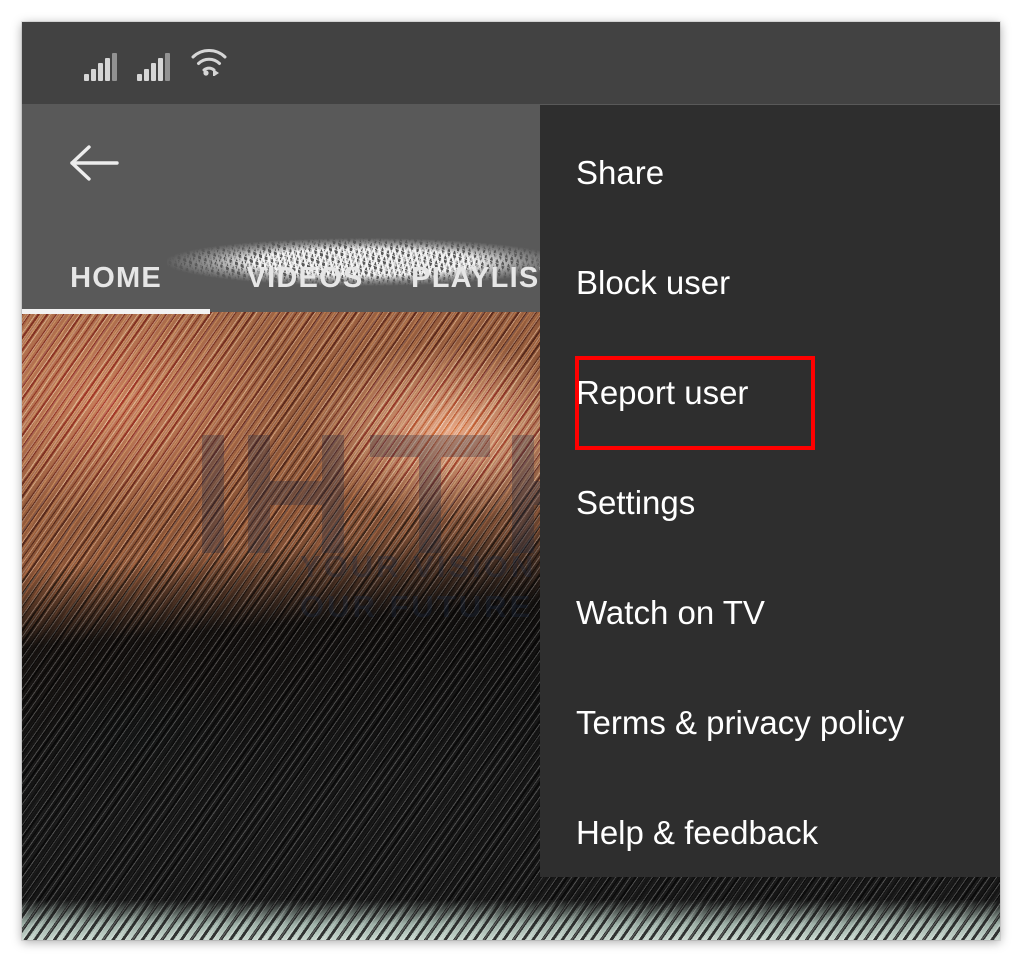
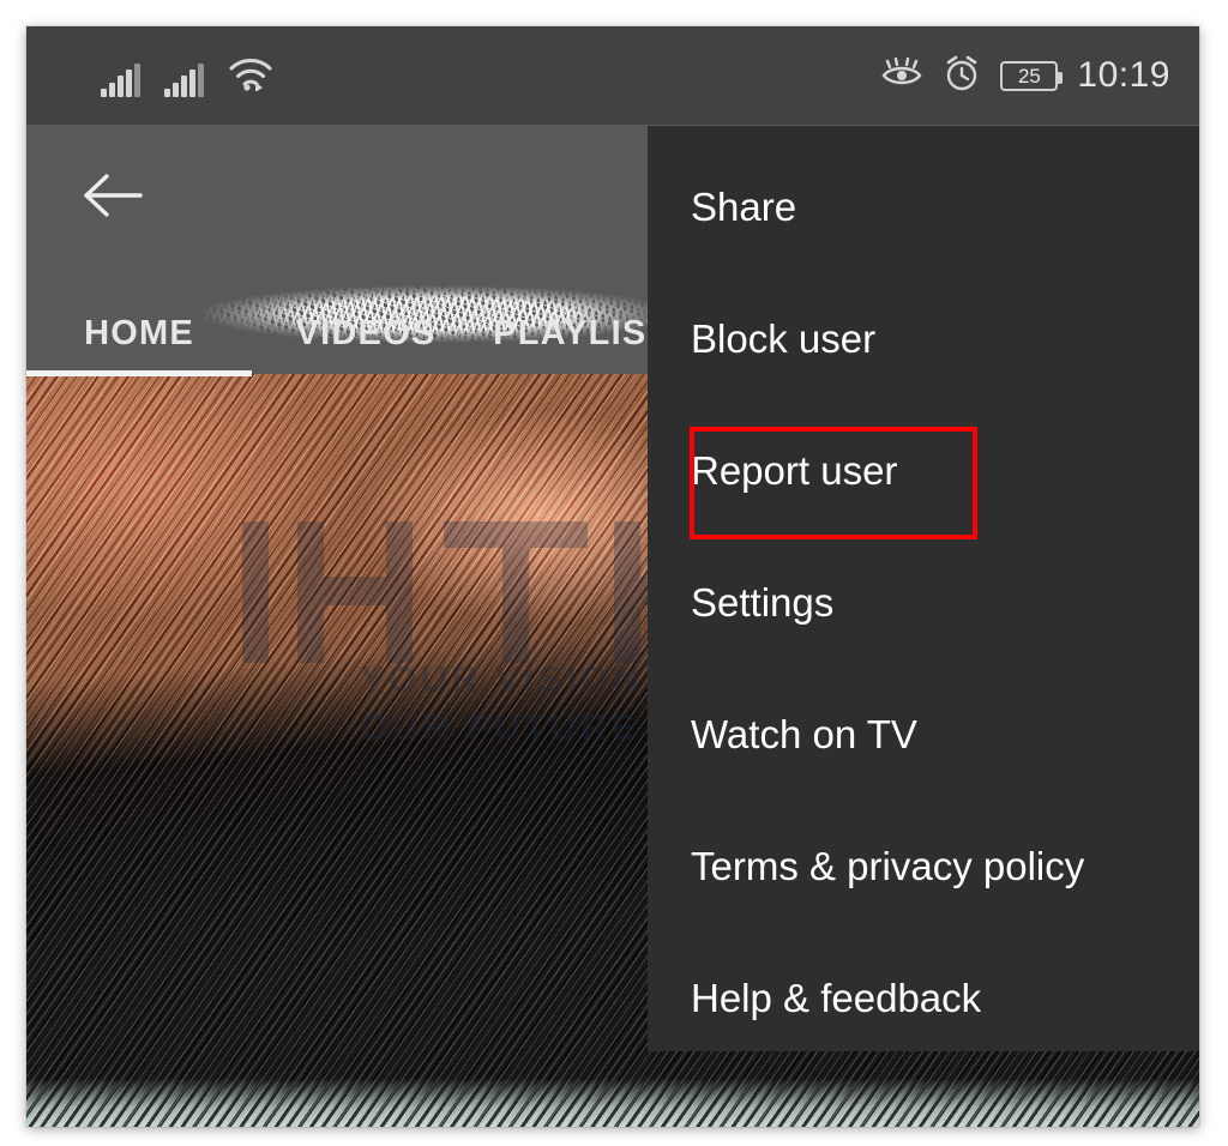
  YOUR VISION
  OUR FUTURE
+ 25
+ 10:19
  HOME
  VIDEOS
  PLAYLIS
  Share
  Block user
  Report user
  Settings
  Watch on TV
  Terms & privacy policy
  Help & feedback
